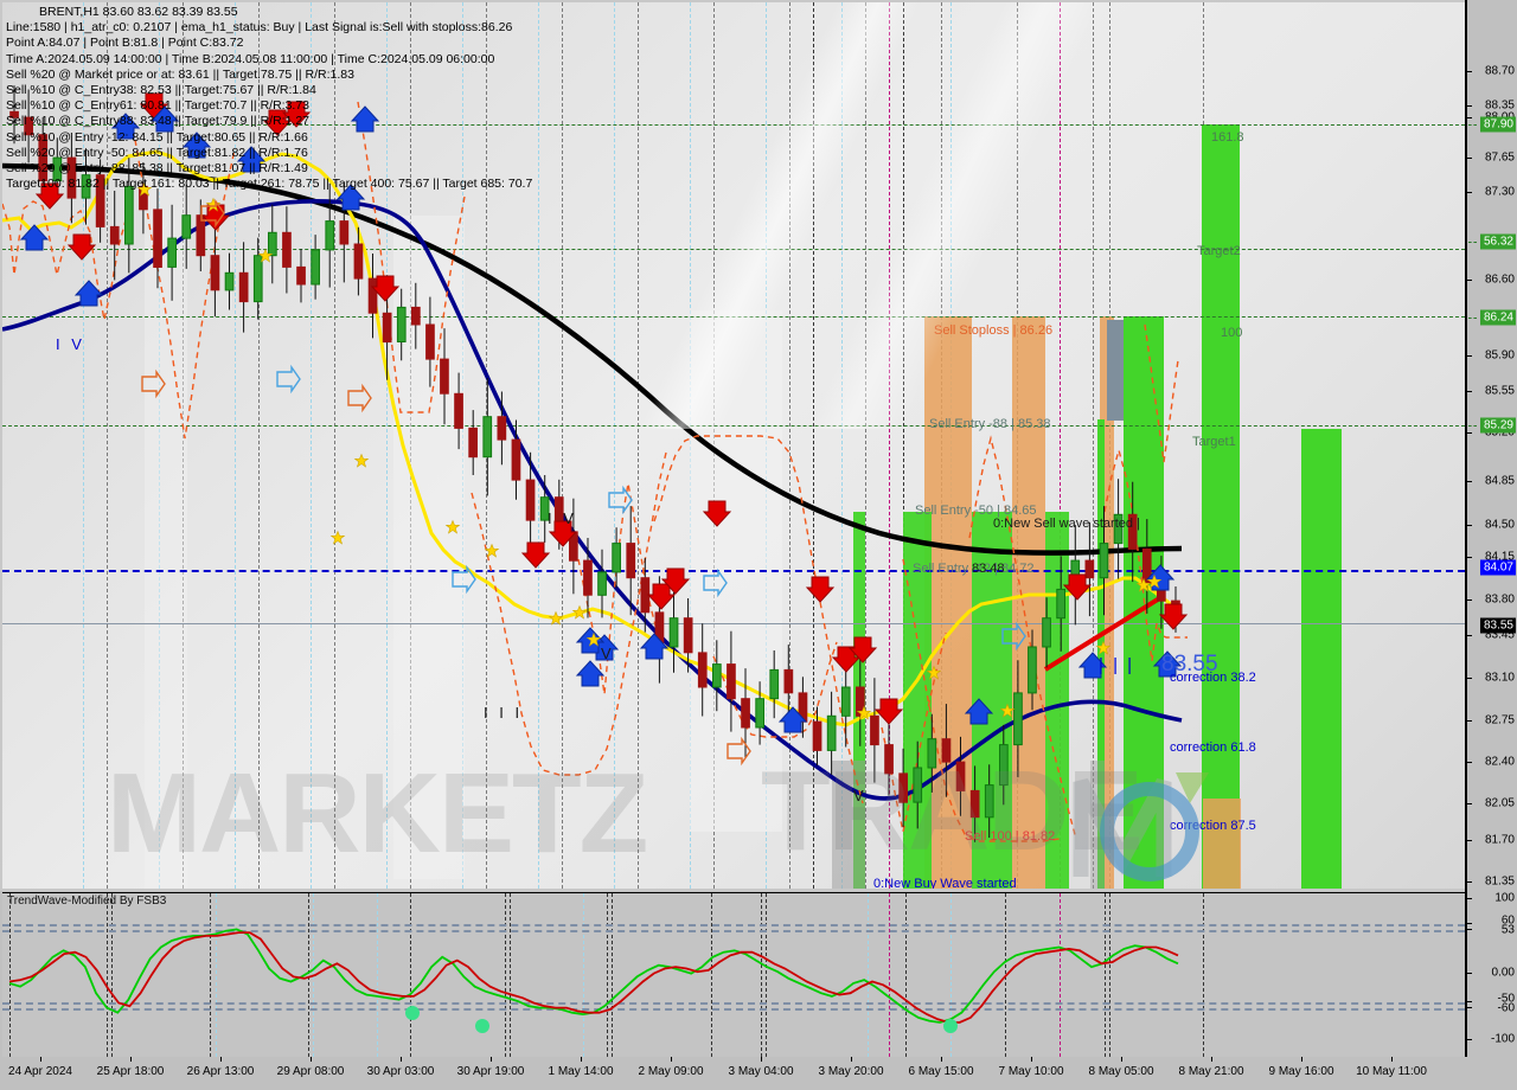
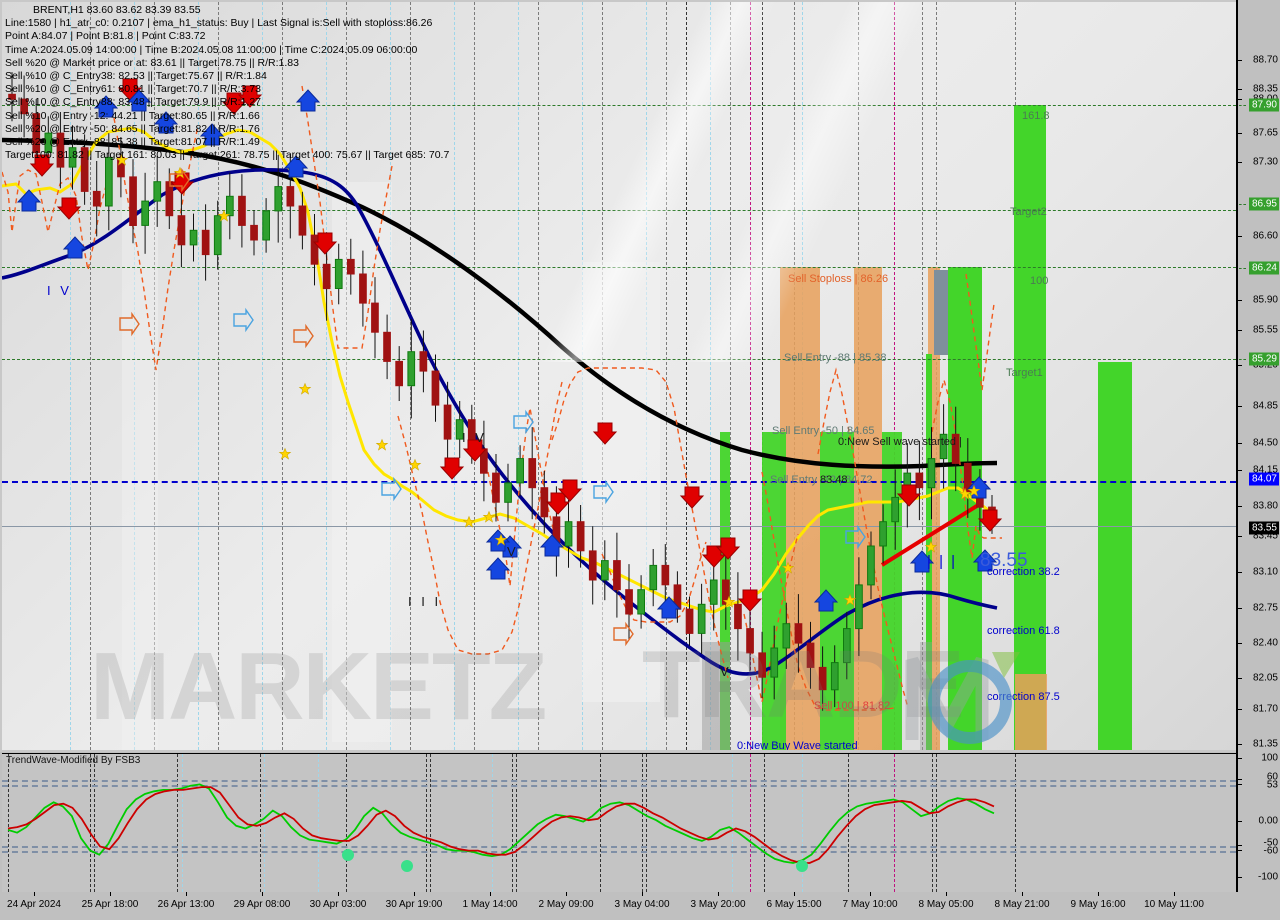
  MARKETZ
  TRADE
  Sell Entry -50 | 84.65
  Sell Entry -12 | 84.72
  83.48
  0:New Sell wave started |
  0:New Buy Wave started
  Sell 100 | 81.82
  161.8
  Target2
  100
  Target1
  | | |
  83.55
  correction 38.2
  correction 61.8
  correction 87.5
  I V
  I I I
  I V
  V
  V
  BRENT,H1 83.60 83.62 83.39 83.55
  Line:1580 | h1_atr_c0: 0.2107 | ema_h1_status: Buy | Last Signal is:Sell with stoploss:86.26
  Point A:84.07 | Point B:81.8 | Point C:83.72
  Time A:2024.05.09 14:00:00 | Time B:2024.05.08 11:00:00 | Time C:2024.05.09 06:00:00
  Sell %20 @ Market price or at: 83.61 || Target:78.75 || R/R:1.83
  Sell %10 @ C_Entry38: 82.53 || Target:75.67 || R/R:1.84
  Sell %10 @ C_Entry61: 80.81 || Target:70.7 || R/R:3.73
  Sell %10 @ C_Entry88: 83.48 || Target:79.9 || R/R:1.27
- Sell %10 @ Entry -12: 84.15 || Target:80.65 || R/R:1.66
+ Sell %10 @ Entry -12: 44.21 || Target:80.65 || R/R:1.66
  Sell %20 @ Entry -50: 84.65 || Target:81.82 || R/R:1.76
  Sell %20 @ Entry -88: 85.38 || Target:81.07 || R/R:1.49
  Target100: 81.82 || Target 161: 80.03 || Target 261: 78.75 || Target 400: 75.67 || Target 685: 70.7
  88.70
  88.35
  87.65
  87.30
  86.60
  85.90
  85.55
  84.85
  84.50
  84.15
  83.80
  83.45
  83.10
  82.75
  82.40
  82.05
  81.70
  81.35
  87.90
- 56.32
+ 86.95
  86.24
  85.29
  84.07
  83.55
  TrendWave-Modified By FSB3
  100
  60
  53
  0.00
  -50
  -60
  -100
  24 Apr 2024
  25 Apr 18:00
  26 Apr 13:00
  29 Apr 08:00
  30 Apr 03:00
  30 Apr 19:00
  1 May 14:00
  2 May 09:00
  3 May 04:00
  3 May 20:00
  6 May 15:00
  7 May 10:00
  8 May 05:00
  8 May 21:00
  9 May 16:00
  10 May 11:00
